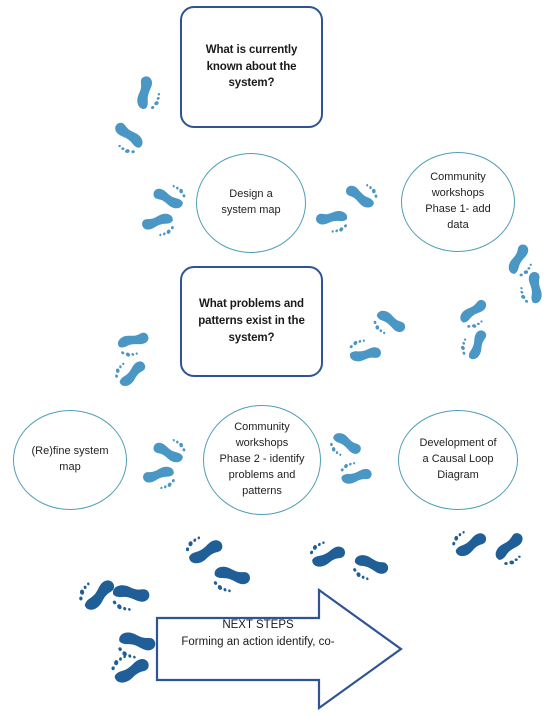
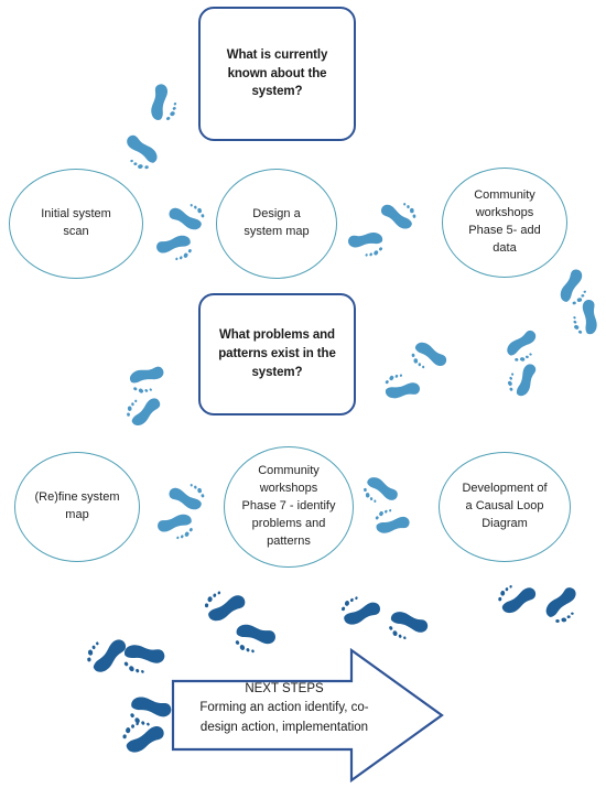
  What is currently
  known about the
  system?
+ Initial system
+ scan
  Design a
  system map
  Community
  workshops
- Phase 1- add
+ Phase 5- add
  data
  What problems and
  patterns exist in the
  system?
  (Re)fine system
  map
  Community
  workshops
- Phase 2 - identify
+ Phase 7 - identify
  problems and
  patterns
  Development of
  a Causal Loop
  Diagram
  NEXT STEPS
  Forming an action identify, co-
+ design action, implementation
